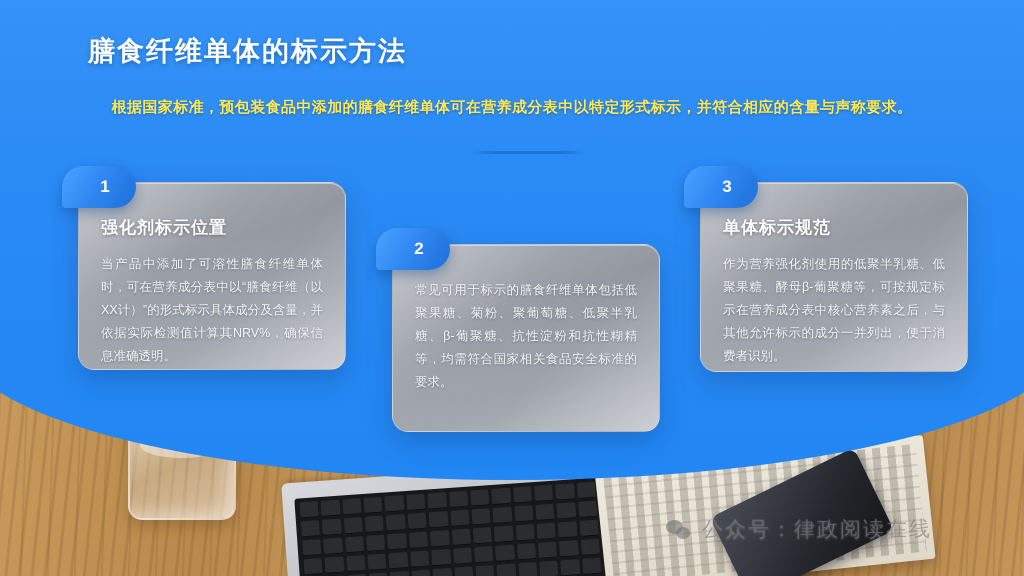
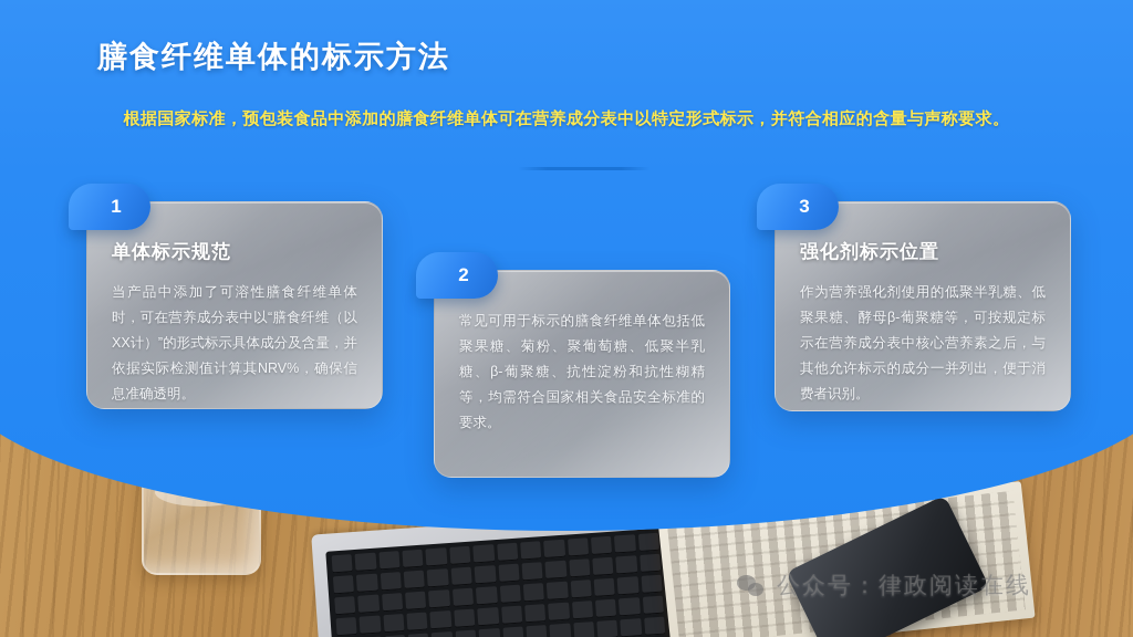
  膳食纤维单体的标示方法
  根据国家标准，预包装食品中添加的膳食纤维单体可在营养成分表中以特定形式标示，并符合相应的含量与声称要求。
- 强化剂标示位置
+ 单体标示规范
  当产品中添加了可溶性膳食纤维单体时，可在营养成分表中以“膳食纤维（以XX计）”的形式标示具体成分及含量，并依据实际检测值计算其NRV%，确保信息准确透明。
  1
  常见可用于标示的膳食纤维单体包括低聚果糖、菊粉、聚葡萄糖、低聚半乳糖、β-葡聚糖、抗性淀粉和抗性糊精等，均需符合国家相关食品安全标准的要求。
  2
- 单体标示规范
+ 强化剂标示位置
  作为营养强化剂使用的低聚半乳糖、低聚果糖、酵母β-葡聚糖等，可按规定标示在营养成分表中核心营养素之后，与其他允许标示的成分一并列出，便于消费者识别。
  3
  公众号：律政阅读在线
